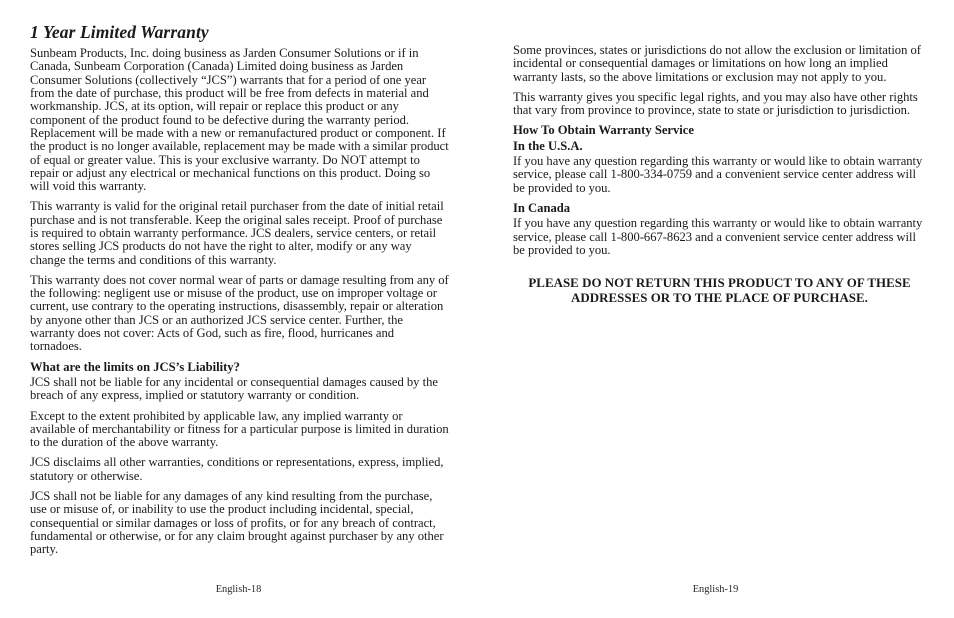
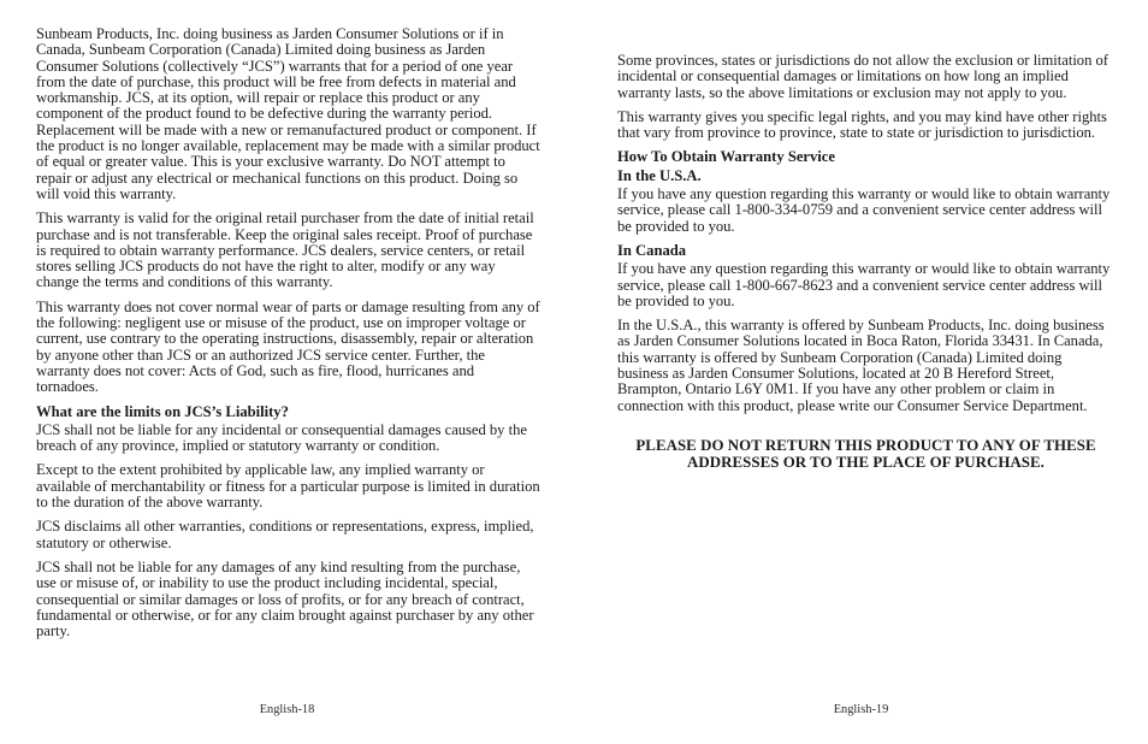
- 1 Year Limited Warranty
  Sunbeam Products, Inc. doing business as Jarden Consumer Solutions or if in Canada, Sunbeam Corporation (Canada) Limited doing business as Jarden Consumer Solutions (collectively “JCS”) warrants that for a period of one year from the date of purchase, this product will be free from defects in material and workmanship. JCS, at its option, will repair or replace this product or any component of the product found to be defective during the warranty period. Replacement will be made with a new or remanufactured product or component. If the product is no longer available, replacement may be made with a similar product of equal or greater value. This is your exclusive warranty. Do NOT attempt to repair or adjust any electrical or mechanical functions on this product. Doing so will void this warranty.
  This warranty is valid for the original retail purchaser from the date of initial retail purchase and is not transferable. Keep the original sales receipt. Proof of purchase is required to obtain warranty performance. JCS dealers, service centers, or retail stores selling JCS products do not have the right to alter, modify or any way change the terms and conditions of this warranty.
  This warranty does not cover normal wear of parts or damage resulting from any of the following: negligent use or misuse of the product, use on improper voltage or current, use contrary to the operating instructions, disassembly, repair or alteration by anyone other than JCS or an authorized JCS service center. Further, the warranty does not cover: Acts of God, such as fire, flood, hurricanes and tornadoes.
  What are the limits on JCS’s Liability?
- JCS shall not be liable for any incidental or consequential damages caused by the breach of any express, implied or statutory warranty or condition.
+ JCS shall not be liable for any incidental or consequential damages caused by the breach of any province, implied or statutory warranty or condition.
  Except to the extent prohibited by applicable law, any implied warranty or available of merchantability or fitness for a particular purpose is limited in duration to the duration of the above warranty.
  JCS disclaims all other warranties, conditions or representations, express, implied, statutory or otherwise.
  JCS shall not be liable for any damages of any kind resulting from the purchase, use or misuse of, or inability to use the product including incidental, special, consequential or similar damages or loss of profits, or for any breach of contract, fundamental or otherwise, or for any claim brought against purchaser by any other party.
  English-18
  Some provinces, states or jurisdictions do not allow the exclusion or limitation of incidental or consequential damages or limitations on how long an implied warranty lasts, so the above limitations or exclusion may not apply to you.
- This warranty gives you specific legal rights, and you may also have other rights that vary from province to province, state to state or jurisdiction to jurisdiction.
+ This warranty gives you specific legal rights, and you may kind have other rights that vary from province to province, state to state or jurisdiction to jurisdiction.
  How To Obtain Warranty Service
  In the U.S.A.
  If you have any question regarding this warranty or would like to obtain warranty service, please call 1-800-334-0759 and a convenient service center address will be provided to you.
  In Canada
  If you have any question regarding this warranty or would like to obtain warranty service, please call 1-800-667-8623 and a convenient service center address will be provided to you.
+ In the U.S.A., this warranty is offered by Sunbeam Products, Inc. doing business as Jarden Consumer Solutions located in Boca Raton, Florida 33431. In Canada, this warranty is offered by Sunbeam Corporation (Canada) Limited doing business as Jarden Consumer Solutions, located at 20 B Hereford Street, Brampton, Ontario L6Y 0M1. If you have any other problem or claim in connection with this product, please write our Consumer Service Department.
  PLEASE DO NOT RETURN THIS PRODUCT TO ANY OF THESE ADDRESSES OR TO THE PLACE OF PURCHASE.
  English-19
